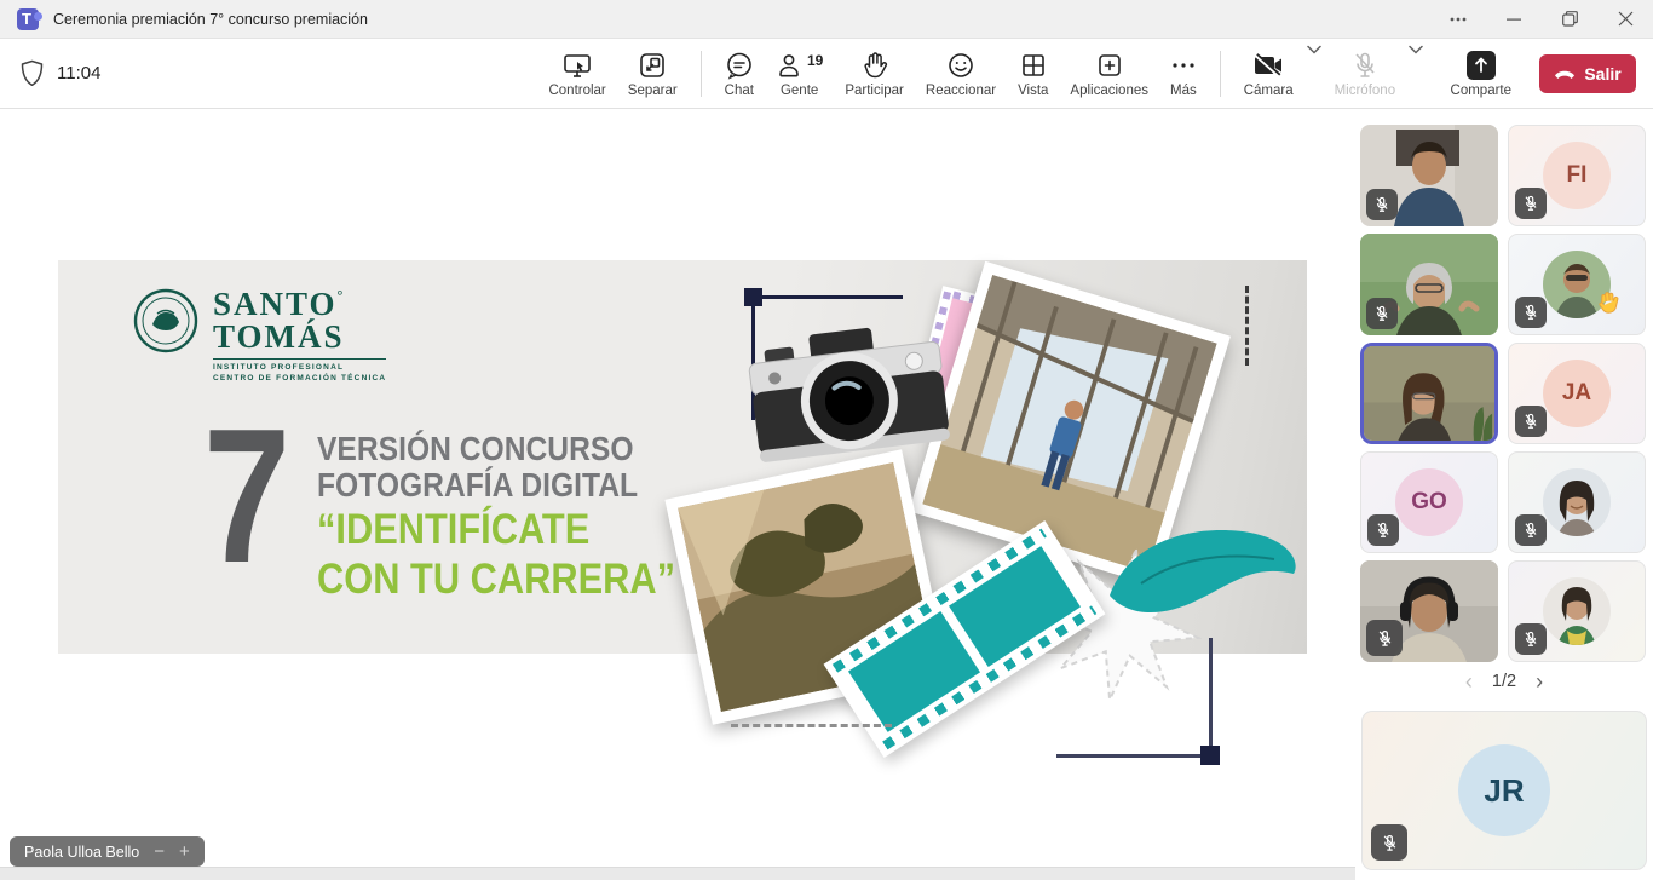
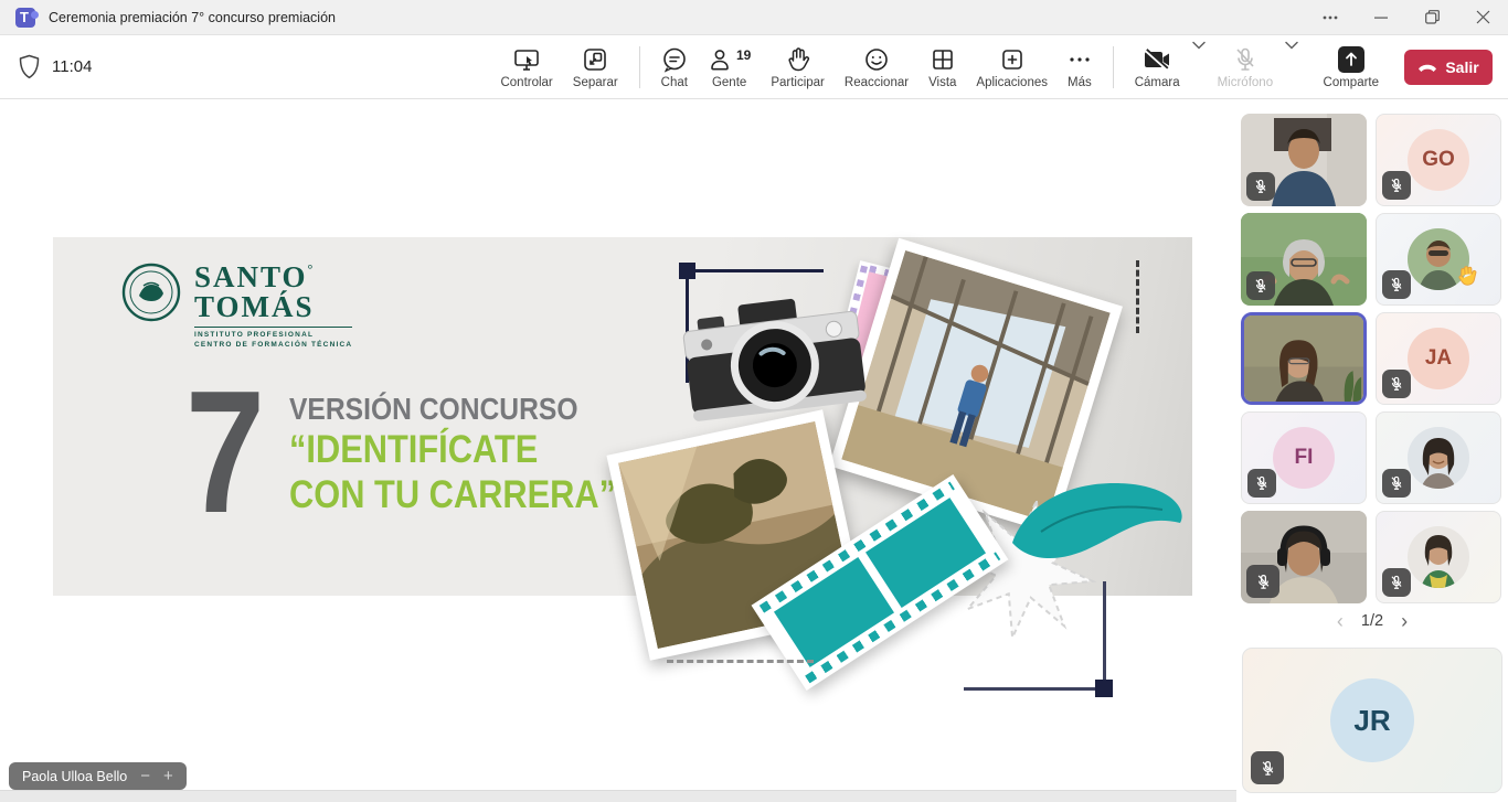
  Ceremonia premiación 7° concurso premiación
  11:04
  Controlar
  Separar
  Chat
  19
  Gente
  Participar
  Reaccionar
  Vista
  Aplicaciones
  Más
  Cámara
  Micrófono
  Comparte
  Salir
  SANTO°
  TOMÁS
  7
  VERSIÓN CONCURSO
- FOTOGRAFÍA DIGITAL
  “IDENTIFÍCATE
  CON TU CARRERA”
  Paola Ulloa Bello
  −
  +
- FI
+ GO
  JA
- GO
+ FI
  ‹
  1/2
  ›
  JR
